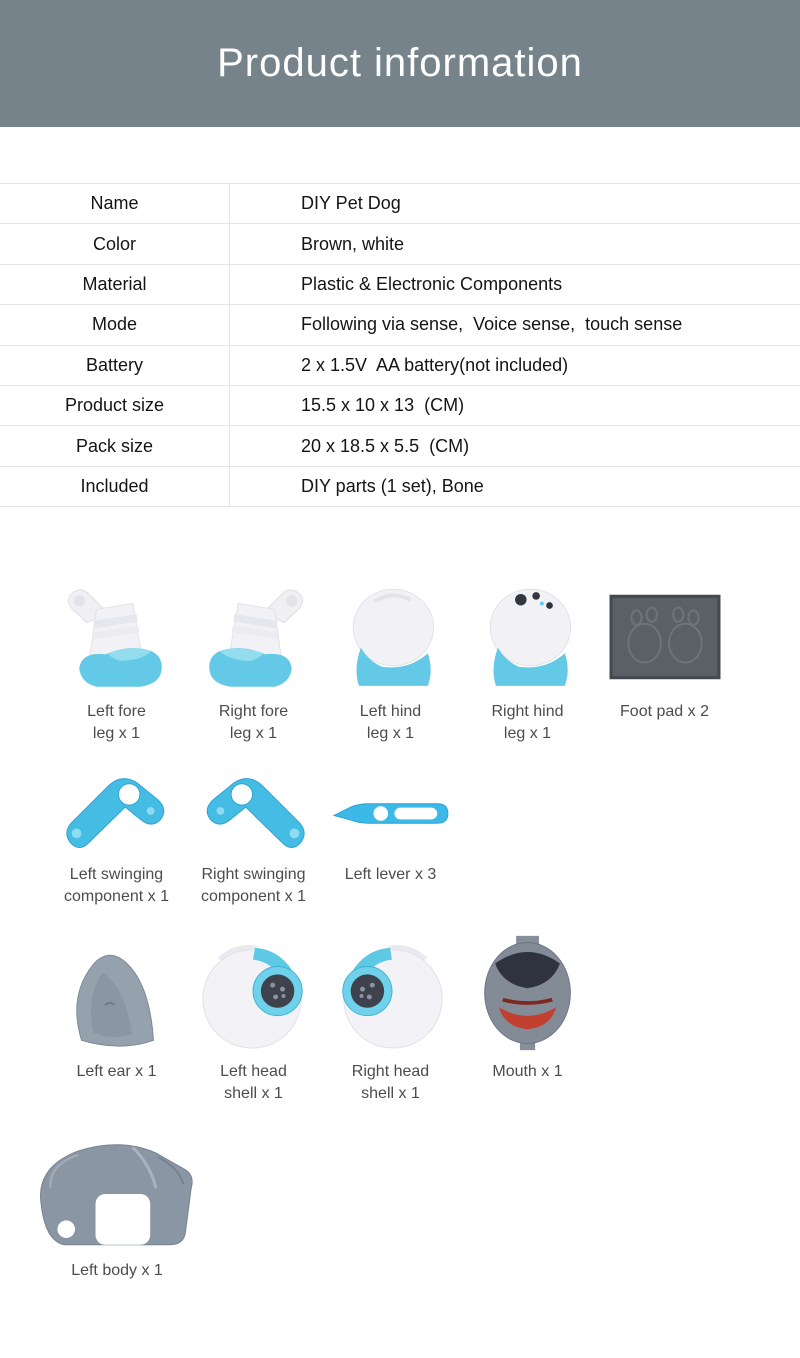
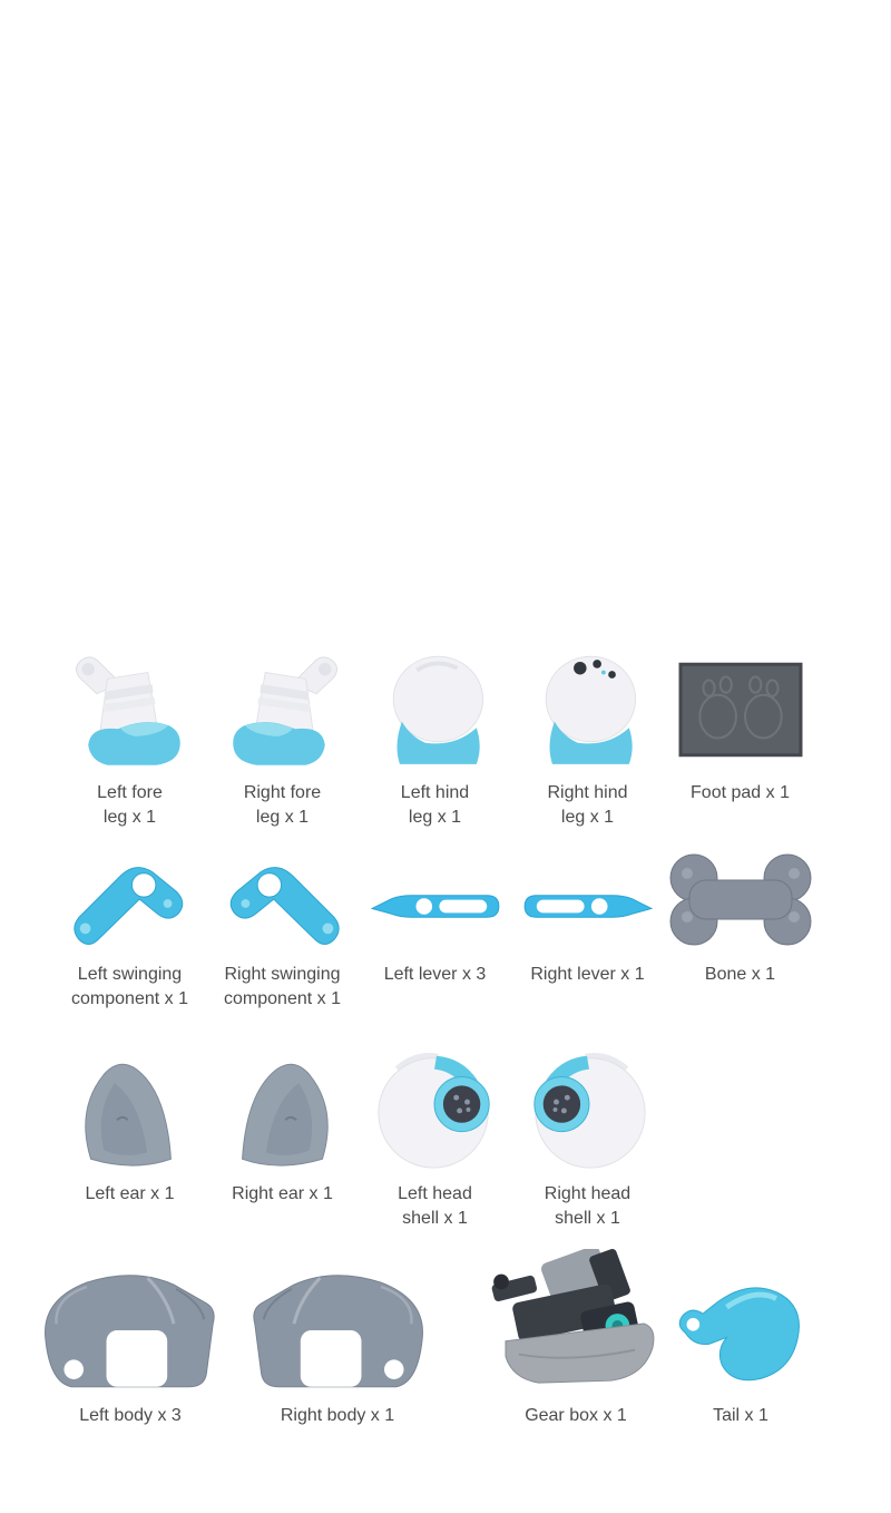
- Product information
- Name
- DIY Pet Dog
- Color
- Brown, white
- Material
- Plastic & Electronic Components
- Mode
- Following via sense, Voice sense, touch sense
- Battery
- 2 x 1.5V AA battery(not included)
- Product size
- 15.5 x 10 x 13 (CM)
- Pack size
- 20 x 18.5 x 5.5 (CM)
- Included
- DIY parts (1 set), Bone
  Left fore
  leg x 1
  Right fore
  leg x 1
  Left hind
  leg x 1
  Right hind
  leg x 1
- Foot pad x 2
+ Foot pad x 1
  Left swinging
  component x 1
  Right swinging
  component x 1
  Left lever x 3
+ Right lever x 1
+ Bone x 1
  Left ear x 1
+ Right ear x 1
  Left head
  shell x 1
  Right head
  shell x 1
- Mouth x 1
- Left body x 1
+ Left body x 3
+ Right body x 1
+ Gear box x 1
+ Tail x 1
